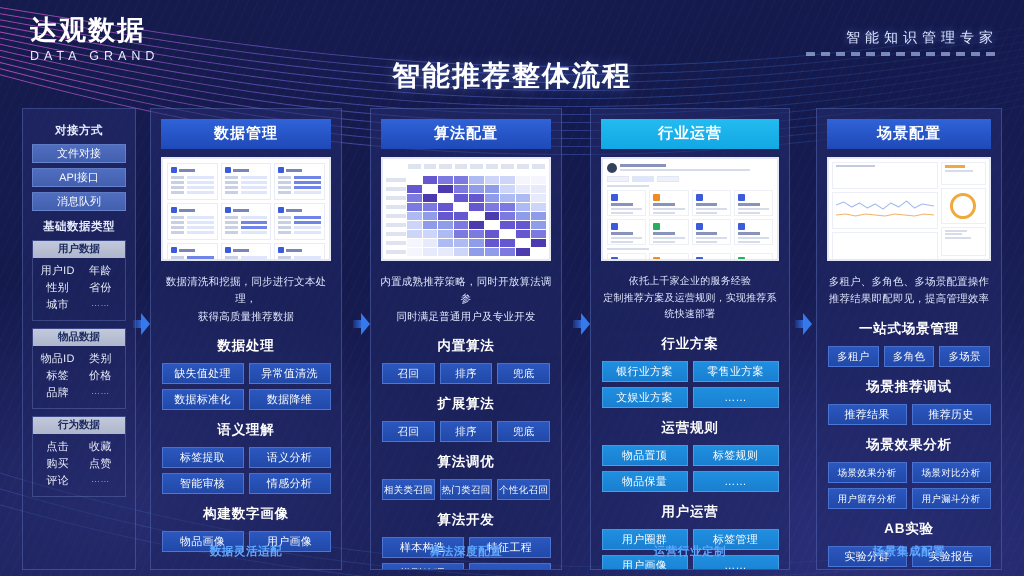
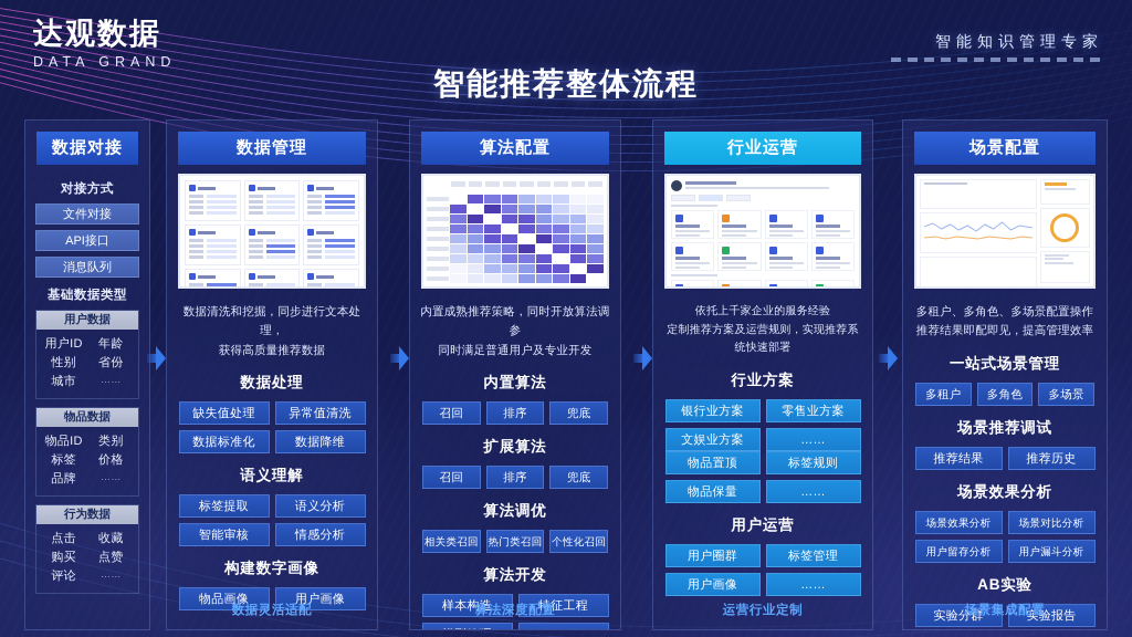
  达观数据
  DATA GRAND
  智能知识管理专家
  智能推荐整体流程
+ 数据对接
  对接方式
  文件对接
  API接口
  消息队列
  基础数据类型
  用户数据
  用户ID
  年龄
  性别
  省份
  城市
  ……
  物品数据
  物品ID
  类别
  标签
  价格
  品牌
  ……
  行为数据
  点击
  收藏
  购买
  点赞
  评论
  ……
  数据管理
  数据清洗和挖掘，同步进行文本处理，
  获得高质量推荐数据
  数据处理
  缺失值处理
  异常值清洗
  数据标准化
  数据降维
  语义理解
  标签提取
  语义分析
  智能审核
  情感分析
  构建数字画像
  物品画像
  用户画像
  数据灵活适配
  算法配置
  内置成熟推荐策略，同时开放算法调参
  同时满足普通用户及专业开发
  内置算法
  召回
  排序
  兜底
  扩展算法
  召回
  排序
  兜底
  算法调优
  相关类召回
  热门类召回
  个性化召回
  算法开发
  样本构造
  特征工程
  算法深度配置
  行业运营
  依托上千家企业的服务经验
  定制推荐方案及运营规则，实现推荐系统快速部署
  行业方案
  银行业方案
  零售业方案
  文娱业方案
  ……
- 运营规则
  物品置顶
  标签规则
  物品保量
  ……
  用户运营
  用户圈群
  标签管理
  用户画像
  ……
  运营行业定制
  场景配置
  多租户、多角色、多场景配置操作
  推荐结果即配即见，提高管理效率
  一站式场景管理
  多租户
  多角色
  多场景
  场景推荐调试
  推荐结果
  推荐历史
  场景效果分析
  场景效果分析
  场景对比分析
  用户留存分析
  用户漏斗分析
  AB实验
  实验分群
  实验报告
  场景集成配置
